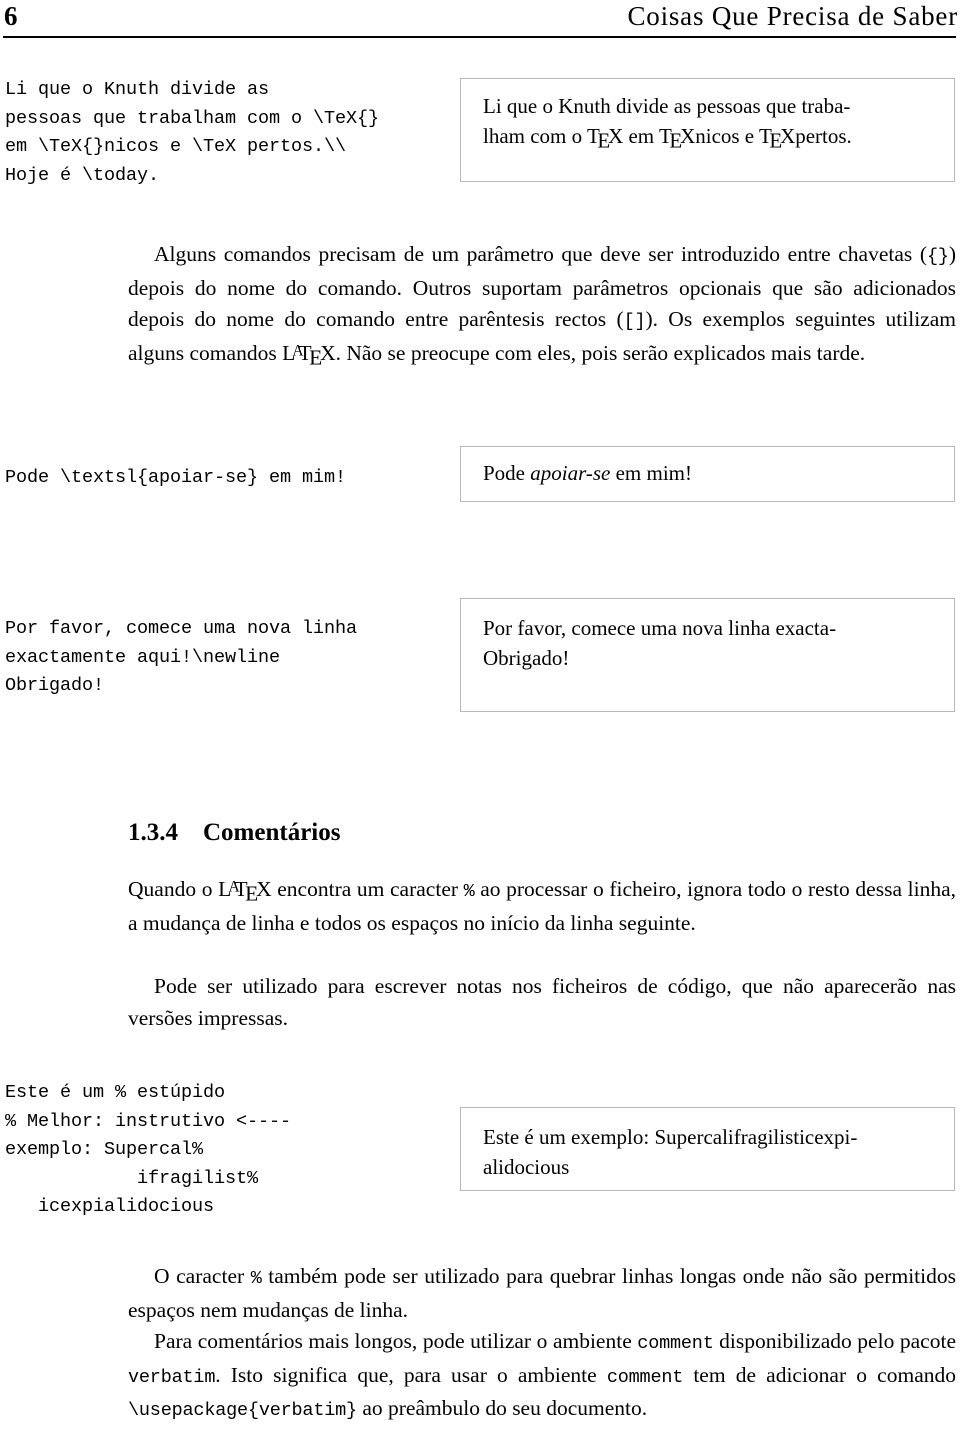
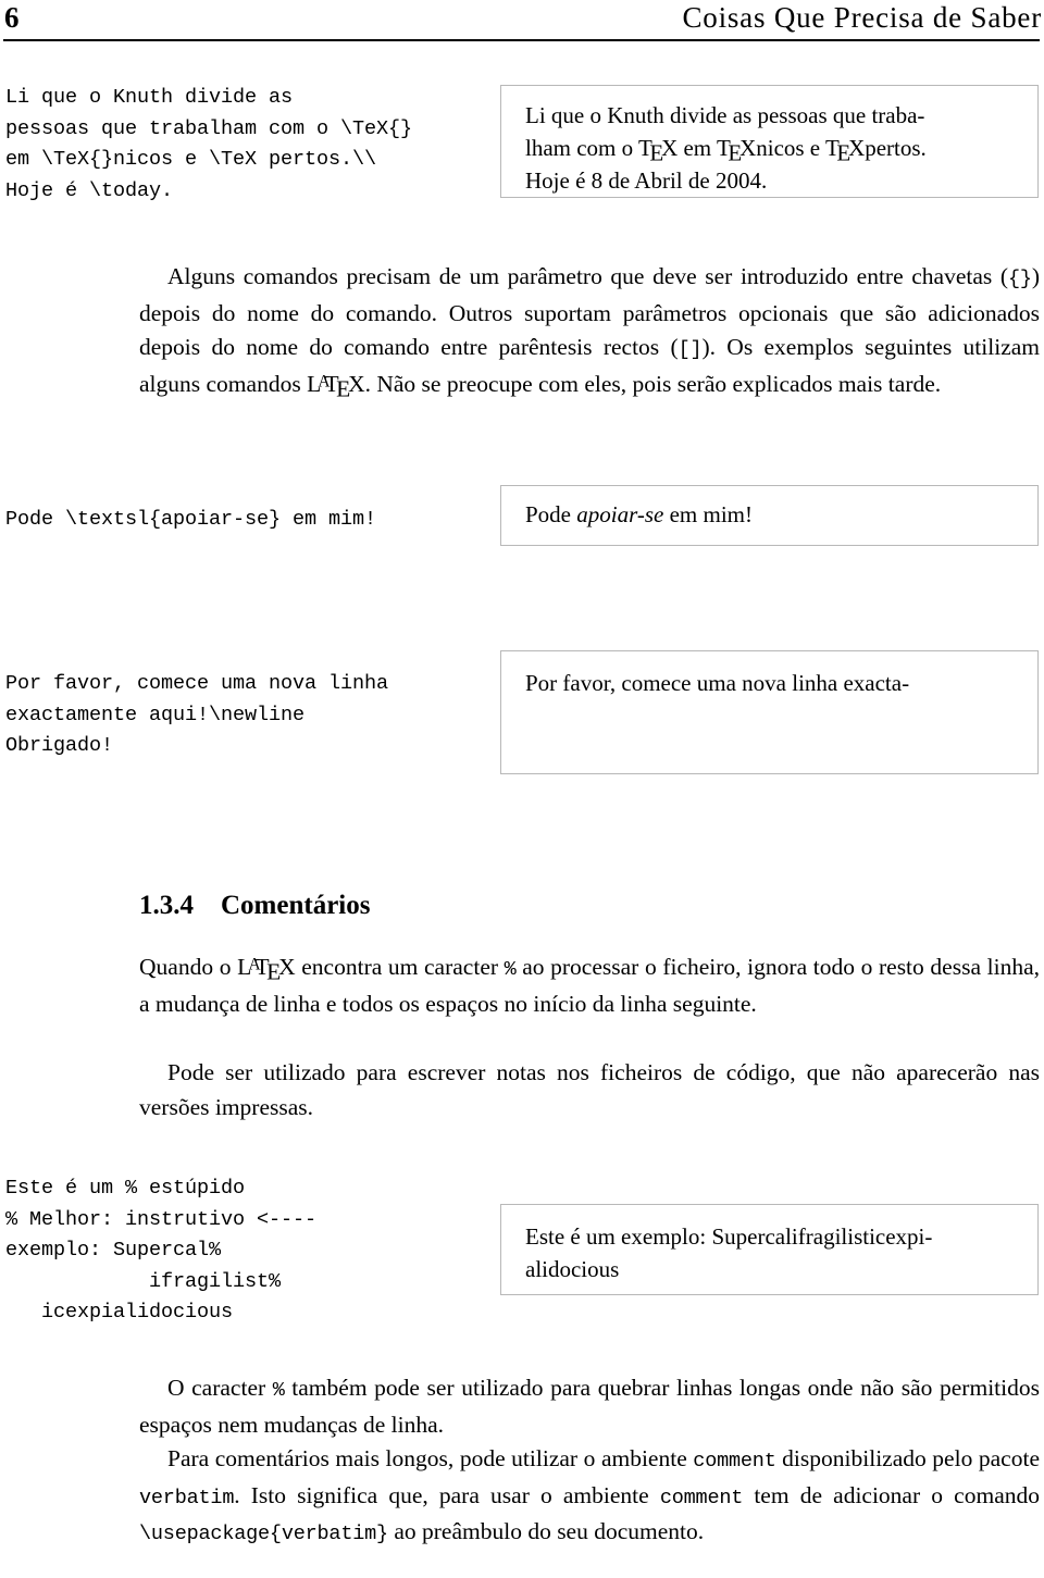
  6
  Coisas Que Precisa de Saber
  Li que o Knuth divide as pessoas que trabalham com o \TeX{} em \TeX{}nicos e \TeX pertos.\\ Hoje é \today.
  Li que o Knuth divide as pessoas que traba-
  lham com o TEX em TEXnicos e TEXpertos.
+ Hoje é 8 de Abril de 2004.
  Alguns comandos precisam de um parâmetro que deve ser introduzido entre chavetas ({}) depois do nome do comando. Outros suportam parâmetros opcionais que são adicionados depois do nome do comando entre parêntesis rectos ([]). Os exemplos seguintes utilizam alguns comandos LATEX. Não se preocupe com eles, pois serão explicados mais tarde.
  Pode \textsl{apoiar-se} em mim!
  Pode apoiar-se em mim!
  Por favor, comece uma nova linha exactamente aqui!\newline Obrigado!
  Por favor, comece uma nova linha exacta-
- Obrigado!
  1.3.4 Comentários
  Quando o LATEX encontra um caracter % ao processar o ficheiro, ignora todo o resto dessa linha, a mudança de linha e todos os espaços no início da linha seguinte.
  Pode ser utilizado para escrever notas nos ficheiros de código, que não aparecerão nas versões impressas.
  Este é um % estúpido % Melhor: instrutivo <---- exemplo: Supercal% ifragilist% icexpialidocious
  Este é um exemplo: Supercalifragilisticexpi-
  alidocious
  O caracter % também pode ser utilizado para quebrar linhas longas onde não são permitidos espaços nem mudanças de linha.
  Para comentários mais longos, pode utilizar o ambiente comment disponibilizado pelo pacote verbatim. Isto significa que, para usar o ambiente comment tem de adicionar o comando \usepackage{verbatim} ao preâmbulo do seu documento.
